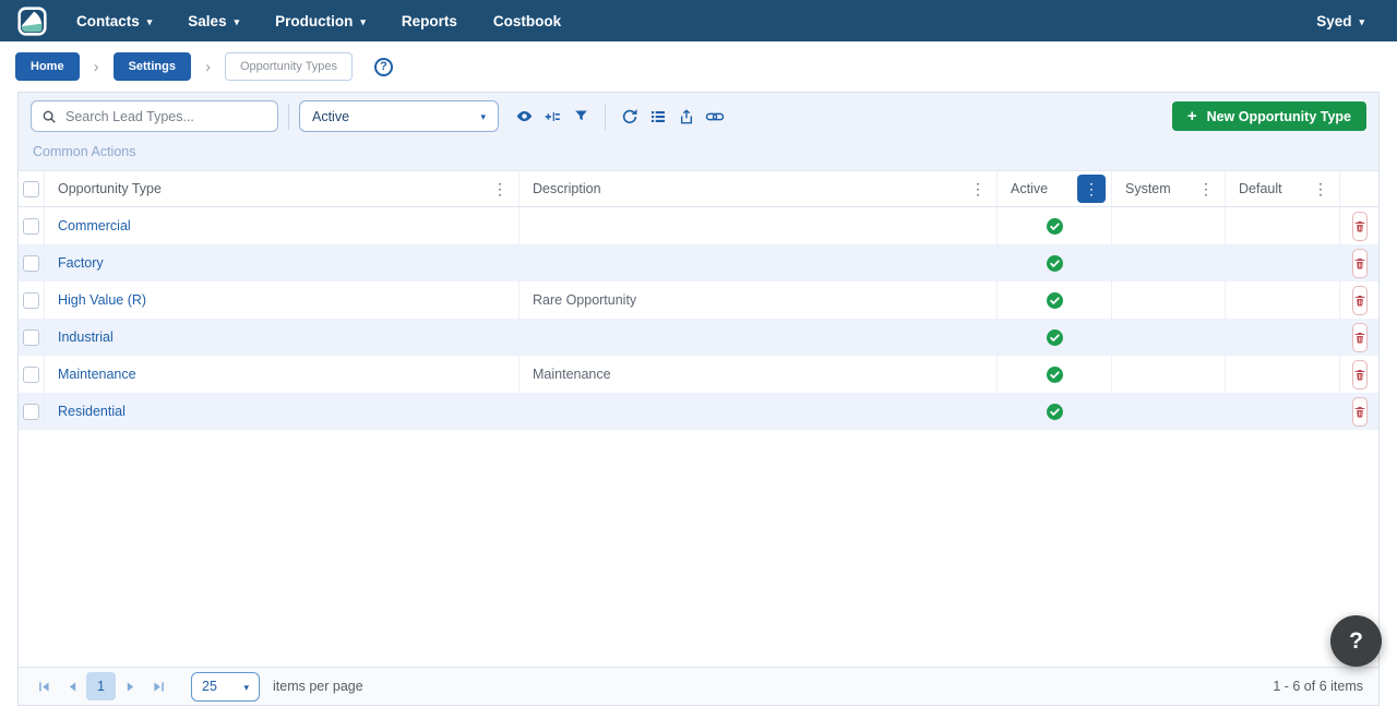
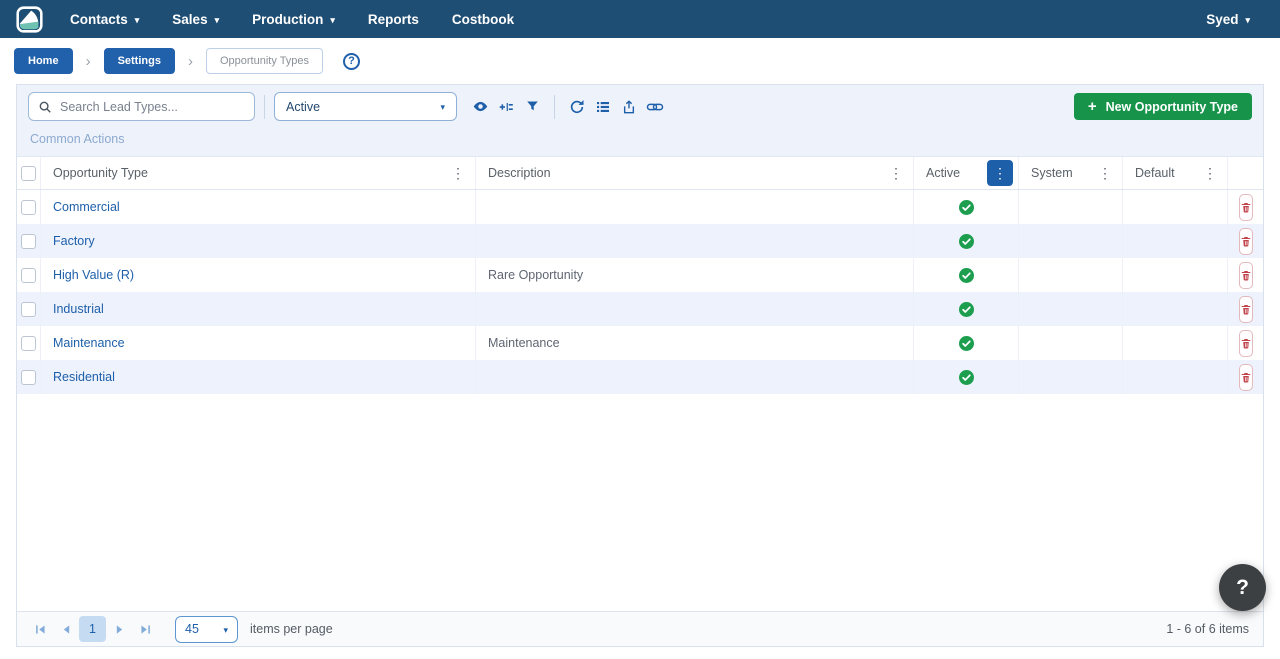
  Contacts
  ▾
  Sales
  ▾
  Production
  ▾
  Reports
  Costbook
  Syed
  ▾
  Home
  ›
  Settings
  ›
  Opportunity Types
  ?
  Search Lead Types...
  Active
  ▾
  +
  New Opportunity Type
  Common Actions
  Opportunity Type
  ⋮
  Description
  ⋮
  Active
  ⋮
  System
  ⋮
  Default
  ⋮
  Commercial
  Factory
  High Value (R)
  Rare Opportunity
  Industrial
  Maintenance
  Maintenance
  Residential
  1
- 25
+ 45
  ▾
  items per page
  1 - 6 of 6 items
  ?
